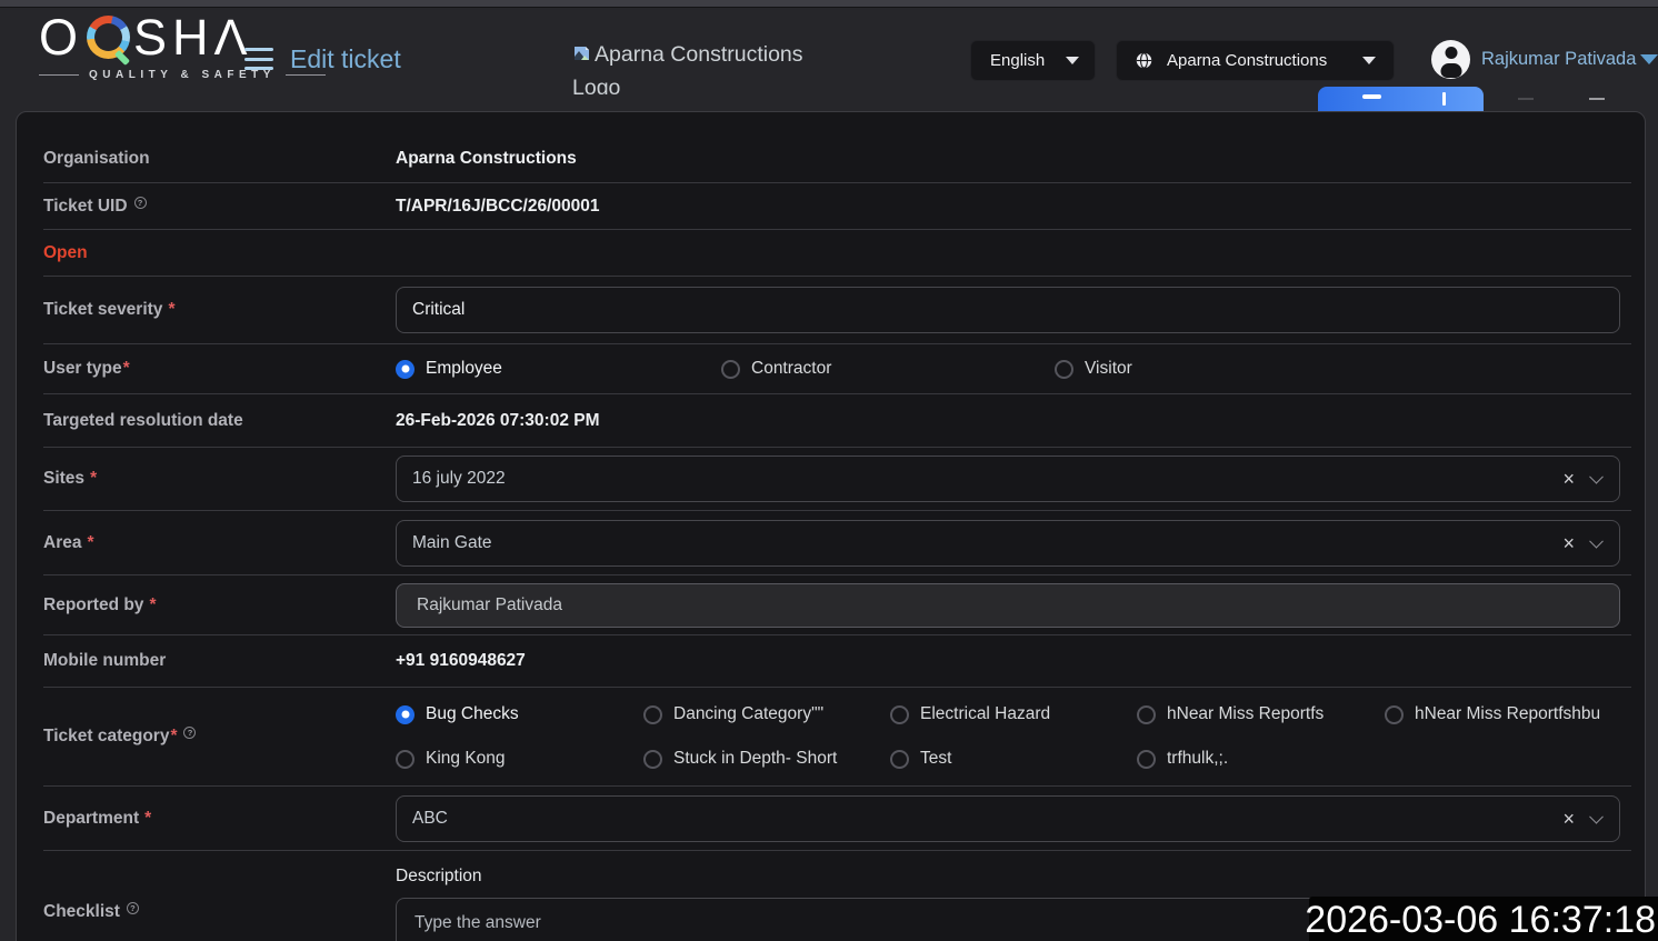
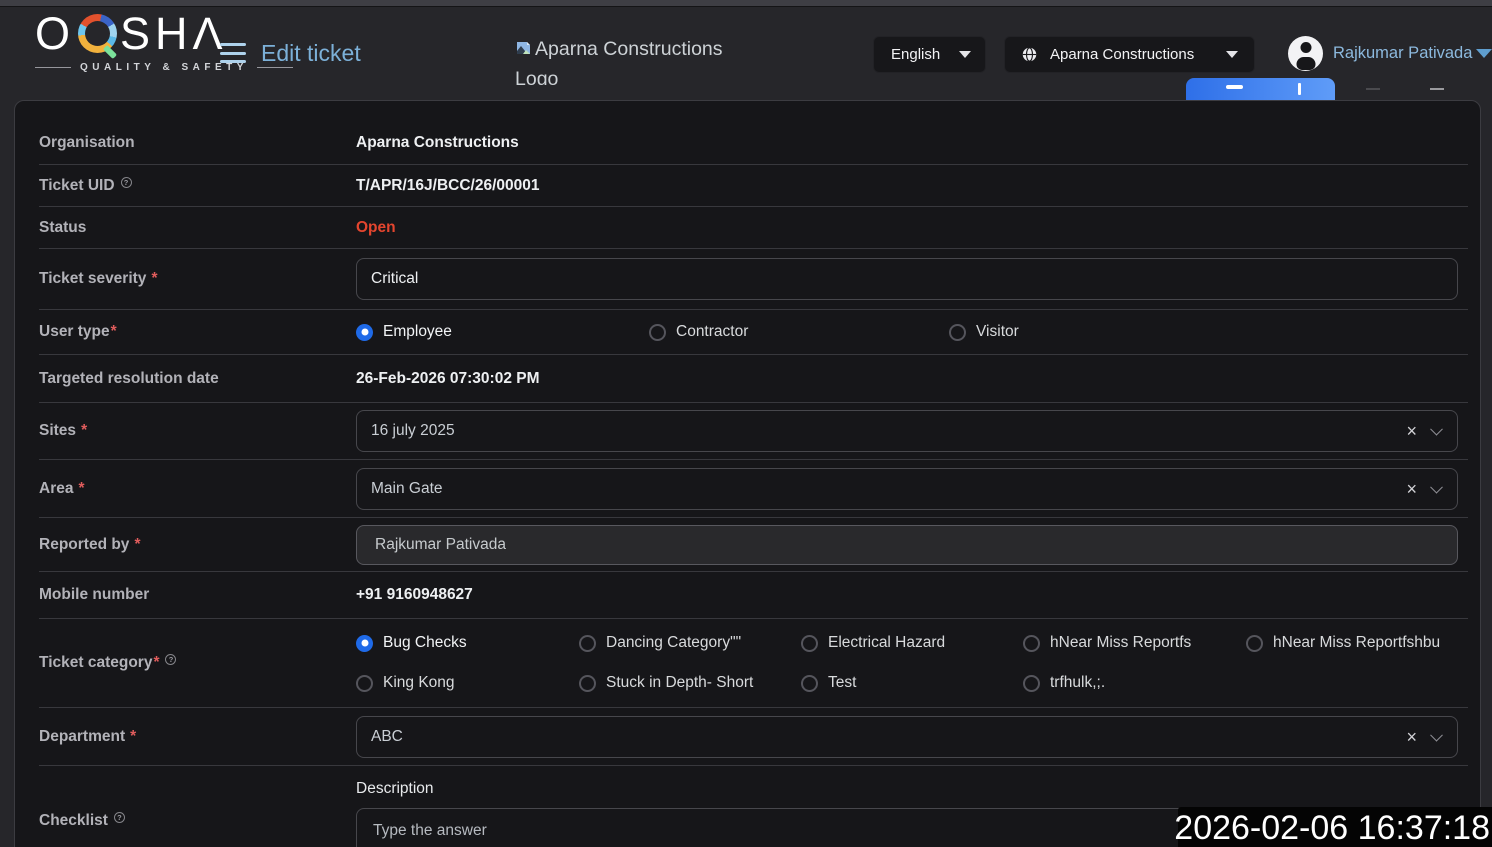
  O
  SHΛ
  QUALITY & SAFETY
  Edit ticket
  Aparna Constructions Logo
  English
  Aparna Constructions
  Rajkumar Pativada
  Organisation
  Aparna Constructions
  Ticket UID
  T/APR/16J/BCC/26/00001
+ Status
  Open
  Ticket severity *
  Critical
  User type*
  Employee
  Contractor
  Visitor
  Targeted resolution date
  26-Feb-2026 07:30:02 PM
  Sites *
- 16 july 2022
+ 16 july 2025
  Area *
  Main Gate
  Reported by *
  Rajkumar Pativada
  Mobile number
  +91 9160948627
  Ticket category*
  Bug Checks
  Dancing Category""
  Electrical Hazard
  hNear Miss Reportfs
  hNear Miss Reportfshbu
  King Kong
  Stuck in Depth- Short
  Test
  trfhulk,;.
  Department *
  ABC
  Checklist
  Description
  Type the answer
- 2026-03-06 16:37:18
+ 2026-02-06 16:37:18
